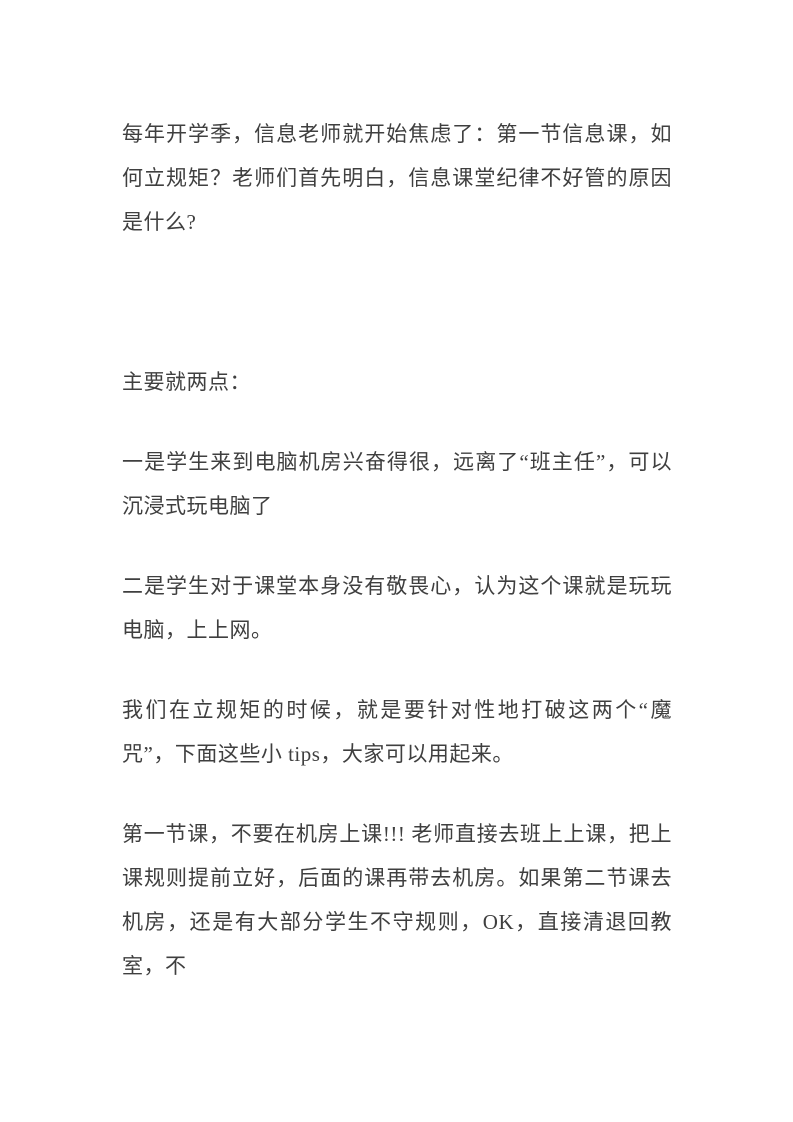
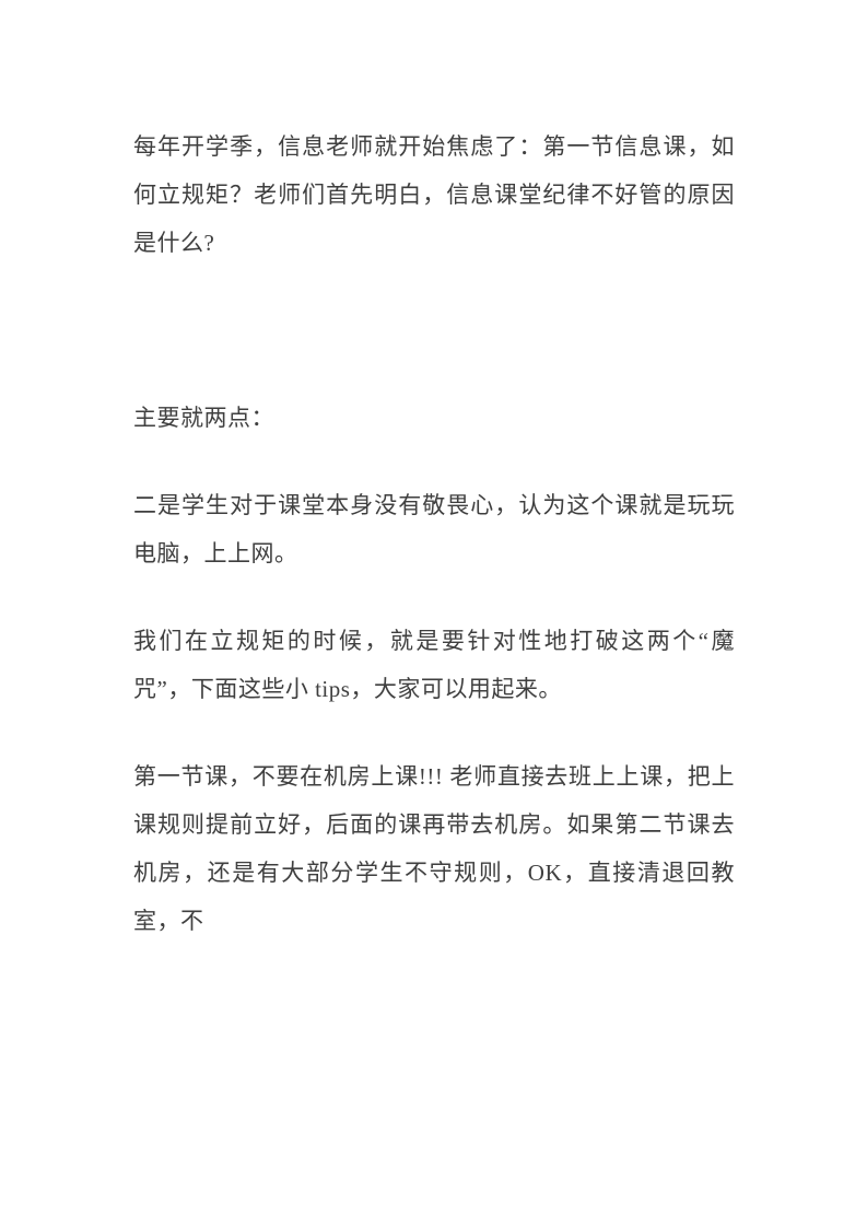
  每年开学季，信息老师就开始焦虑了：第一节信息课，如何立规矩？老师们首先明白，信息课堂纪律不好管的原因是什么?
  主要就两点：
- 一是学生来到电脑机房兴奋得很，远离了“班主任”，可以沉浸式玩电脑了
  二是学生对于课堂本身没有敬畏心，认为这个课就是玩玩电脑，上上网。
  我们在立规矩的时候，就是要针对性地打破这两个“魔咒”，下面这些小 tips，大家可以用起来。
  第一节课，不要在机房上课!!! 老师直接去班上上课，把上课规则提前立好，后面的课再带去机房。如果第二节课去机房，还是有大部分学生不守规则，OK，直接清退回教室，不
